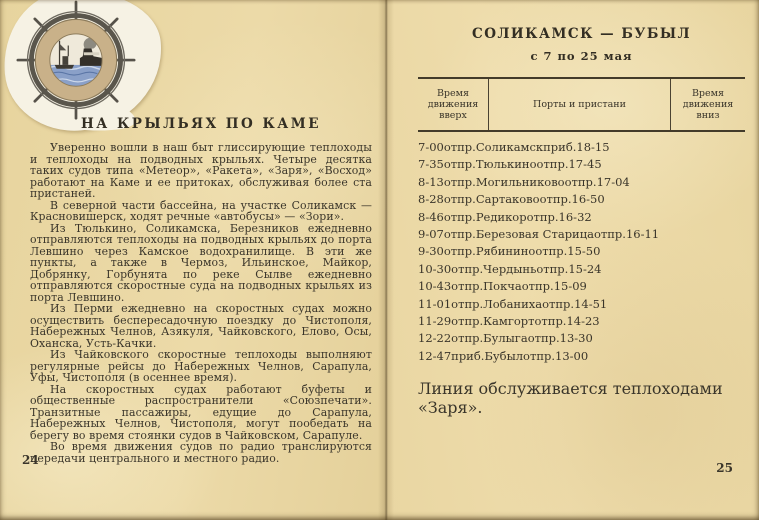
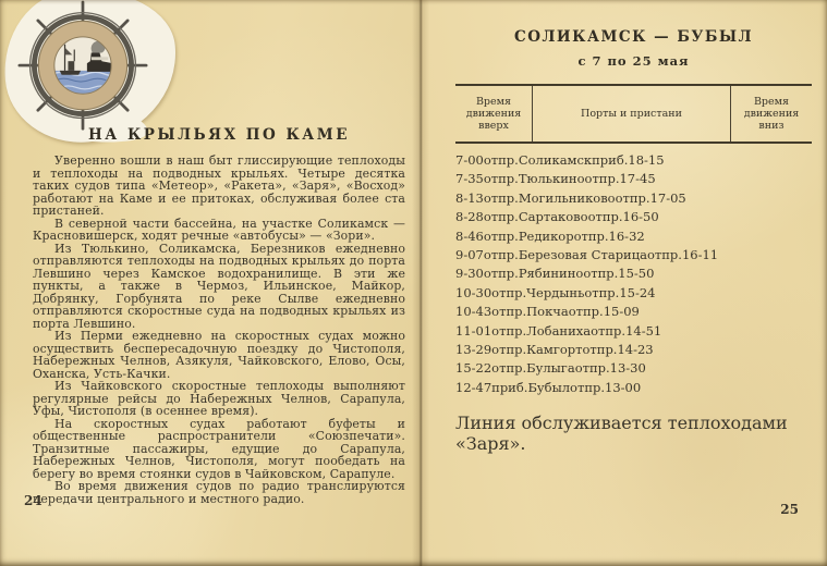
  НА КРЫЛЬЯХ ПО КАМЕ
  Уверенно вошли в наш быт глиссирующие теплоходы и теплоходы на подводных крыльях. Четыре десятка таких судов типа «Метеор», «Ракета», «Заря», «Восход» работают на Каме и ее притоках, обслуживая более ста пристаней.
  В северной части бассейна, на участке Соликамск — Красновишерск, ходят речные «автобусы» — «Зори».
  Из Тюлькино, Соликамска, Березников ежедневно отправляются теплоходы на подводных крыльях до порта Левшино через Камское водохранилище. В эти же пункты, а также в Чермоз, Ильинское, Майкор, Добрянку, Горбунята по реке Сылве ежедневно отправляются скоростные суда на подводных крыльях из порта Левшино.
  Из Перми ежедневно на скоростных судах можно осуществить беспересадочную поездку до Чистополя, Набережных Челнов, Азякуля, Чайковского, Елово, Осы, Оханска, Усть-Качки.
  Из Чайковского скоростные теплоходы выполняют регулярные рейсы до Набережных Челнов, Сарапула, Уфы, Чистополя (в осеннее время).
  На скоростных судах работают буфеты и общественные распространители «Союзпечати». Транзитные пассажиры, едущие до Сарапула, Набережных Челнов, Чистополя, могут пообедать на берегу во время стоянки судов в Чайковском, Сарапуле.
  Во время движения судов по радио транслируются передачи центрального и местного радио.
  24
  СОЛИКАМСК — БУБЫЛ
  с 7 по 25 мая
  Время движения вверх
  Порты и пристани
  Время движения вниз
  7-00
  отпр.
  Соликамск
  приб.
  18-15
  7-35
  отпр.
  Тюлькино
  отпр.
  17-45
  8-13
  отпр.
  Могильниково
  отпр.
- 17-04
+ 17-05
  8-28
  отпр.
  Сартаково
  отпр.
  16-50
  8-46
  отпр.
  Редикор
  отпр.
  16-32
  9-07
  отпр.
  Березовая Старица
  отпр.
  16-11
  9-30
  отпр.
  Рябинино
  отпр.
  15-50
  10-30
  отпр.
  Чердынь
  отпр.
  15-24
  10-43
  отпр.
  Покча
  отпр.
  15-09
  11-01
  отпр.
  Лобаниха
  отпр.
  14-51
- 11-29
+ 13-29
  отпр.
  Камгорт
  отпр.
  14-23
- 12-22
+ 15-22
  отпр.
  Булыга
  отпр.
  13-30
  12-47
  приб.
  Бубыл
  отпр.
  13-00
  Линия обслуживается теплоходами «Заря».
  25
